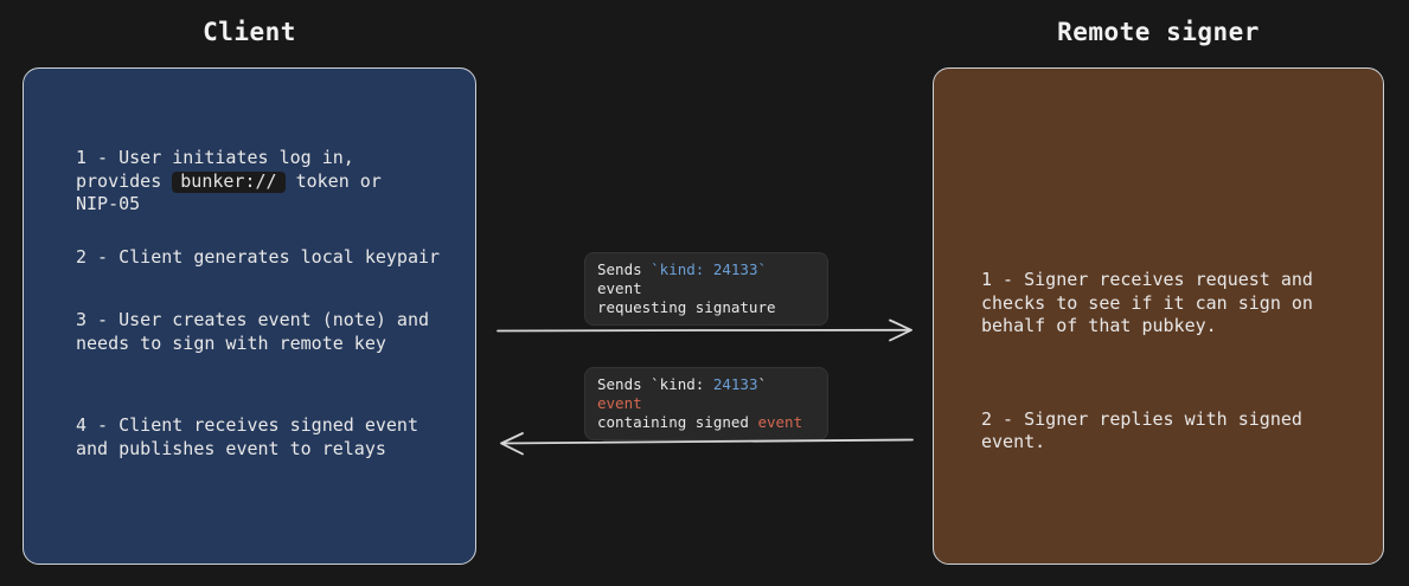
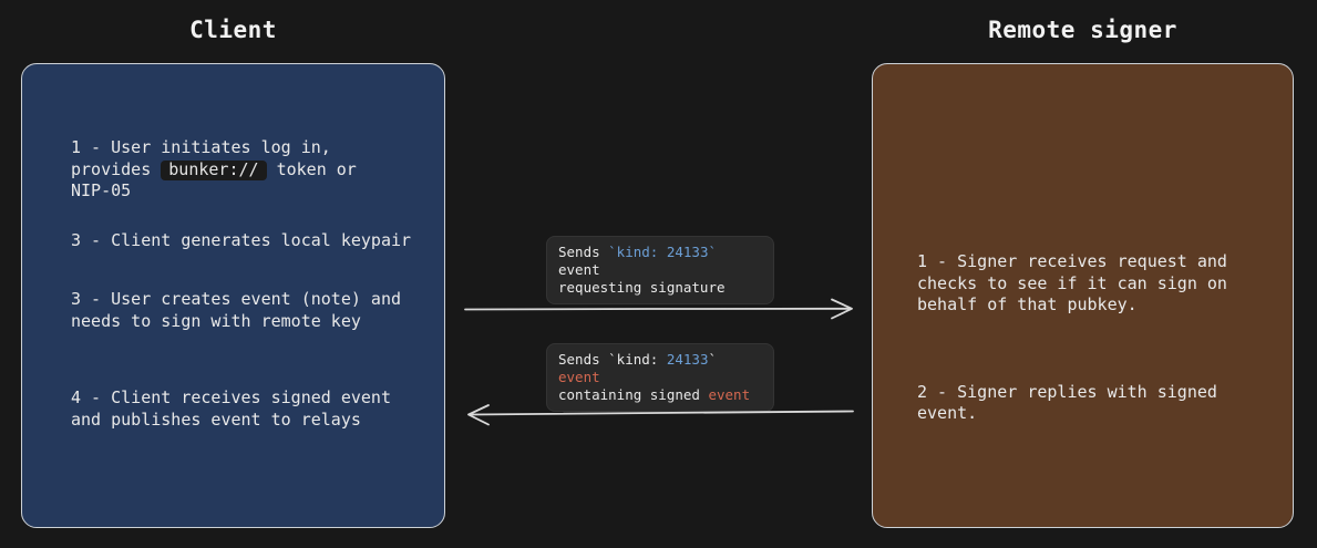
  Client
  Remote signer
  1 - User initiates log in,
  provides bunker:// token or
  NIP-05
- 2 - Client generates local keypair
+ 3 - Client generates local keypair
  3 - User creates event (note) and
  needs to sign with remote key
  4 - Client receives signed event
  and publishes event to relays
  1 - Signer receives request and
  checks to see if it can sign on
  behalf of that pubkey.
  2 - Signer replies with signed
  event.
  Sends `kind: 24133` event
  requesting signature
  Sends `kind: 24133` event
  containing signed event
